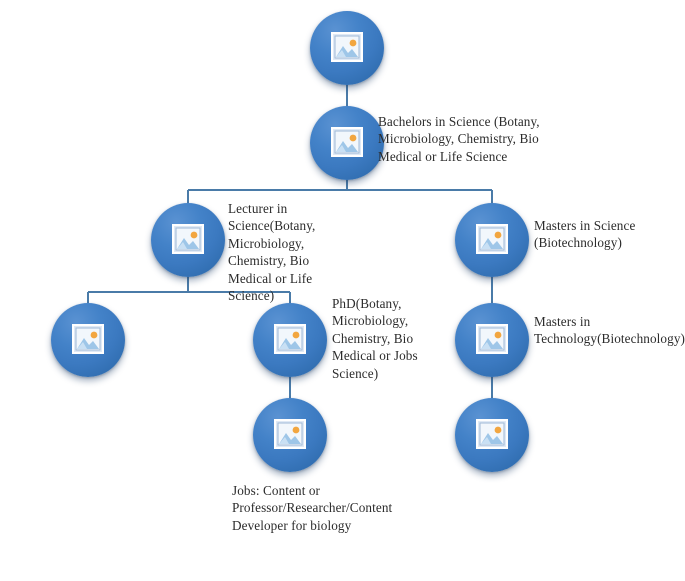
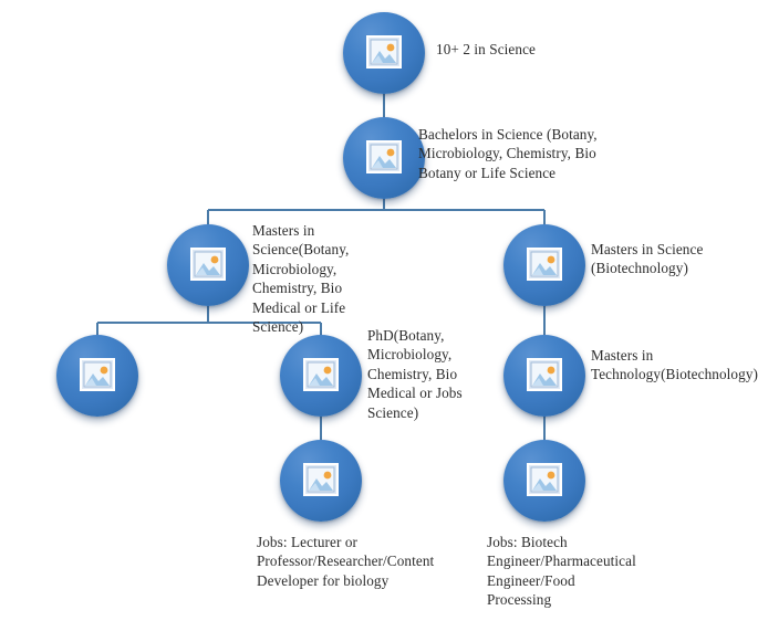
+ 10+ 2 in Science
- Bachelors in Science (Botany, Microbiology, Chemistry, Bio Medical or Life Science
+ Bachelors in Science (Botany, Microbiology, Chemistry, Bio Botany or Life Science
- Lecturer in Science(Botany, Microbiology, Chemistry, Bio Medical or Life Science)
+ Masters in Science(Botany, Microbiology, Chemistry, Bio Medical or Life Science)
  Masters in Science (Biotechnology)
  PhD(Botany, Microbiology, Chemistry, Bio Medical or Jobs Science)
  Masters in Technology(Biotechnology)
- Jobs: Content or Professor/Researcher/Content Developer for biology
+ Jobs: Lecturer or Professor/Researcher/Content Developer for biology
+ Jobs: Biotech Engineer/Pharmaceutical Engineer/Food Processing
